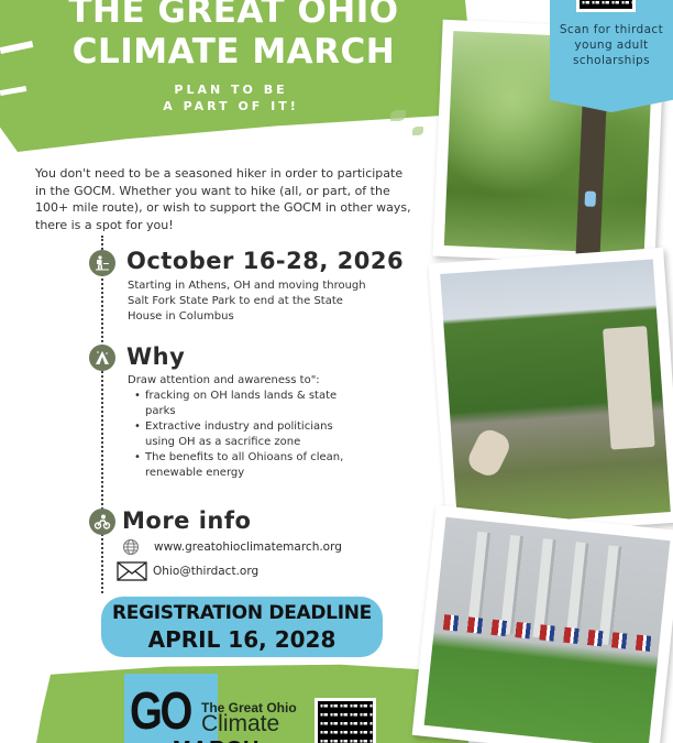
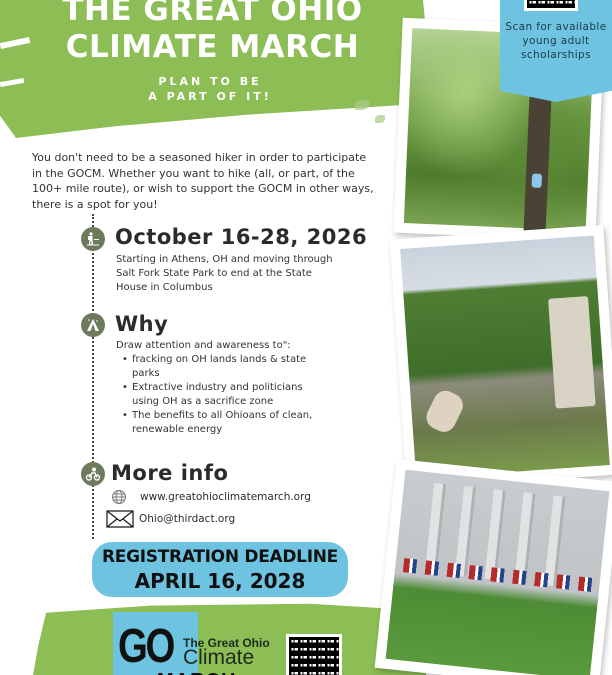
  THE GREAT OHIO
  CLIMATE MARCH
  PLAN TO BE
  A PART OF IT!
  You don't need to be a seasoned hiker in order to participate in the GOCM. Whether you want to hike (all, or part, of the 100+ mile route), or wish to support the GOCM in other ways, there is a spot for you!
  October 16-28, 2026
  Starting in Athens, OH and moving through Salt Fork State Park to end at the State House in Columbus
  Why
  Draw attention and awareness to":
  fracking on OH lands lands & state parks
  Extractive industry and politicians using OH as a sacrifice zone
  The benefits to all Ohioans of clean, renewable energy
  More info
  www.greatohioclimatemarch.org
  Ohio@thirdact.org
  REGISTRATION DEADLINE
  APRIL 16, 2028
  GO
  The Great Ohio
  Climate
- Scan for thirdact young adult scholarships
+ Scan for available young adult scholarships
